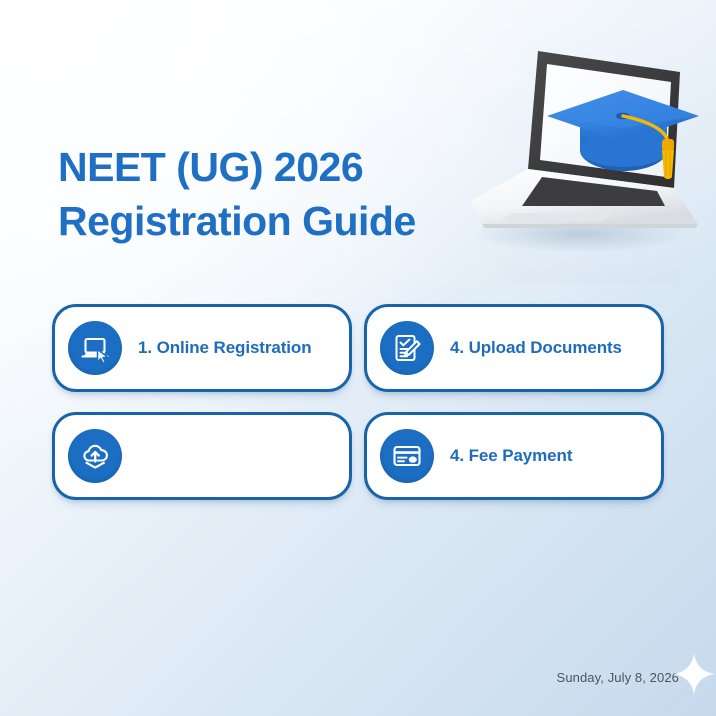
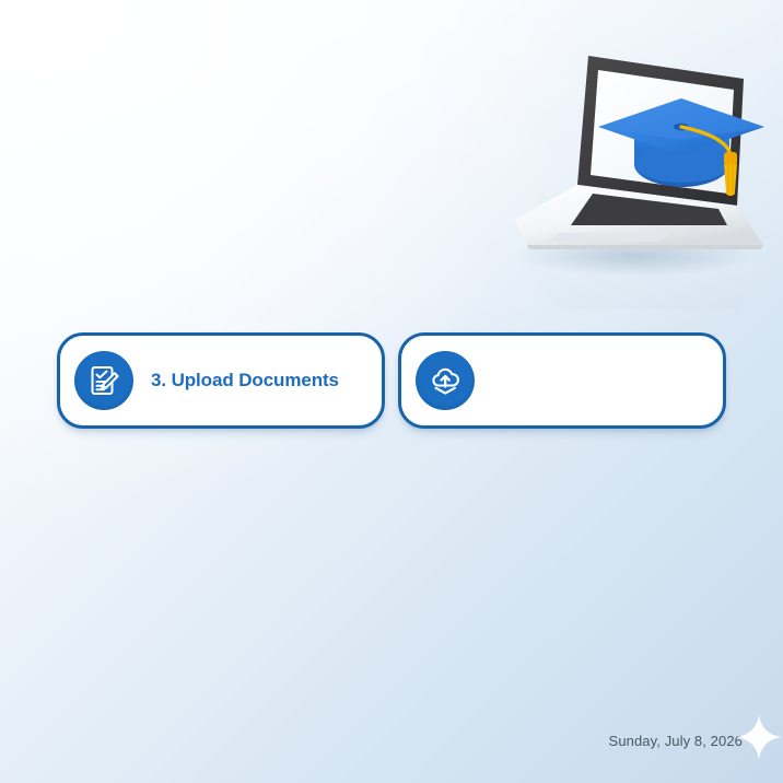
- NEET (UG) 2026
- Registration Guide
- 1. Online Registration
- 4. Upload Documents
+ 3. Upload Documents
- 4. Fee Payment
  Sunday, July 8, 2026
